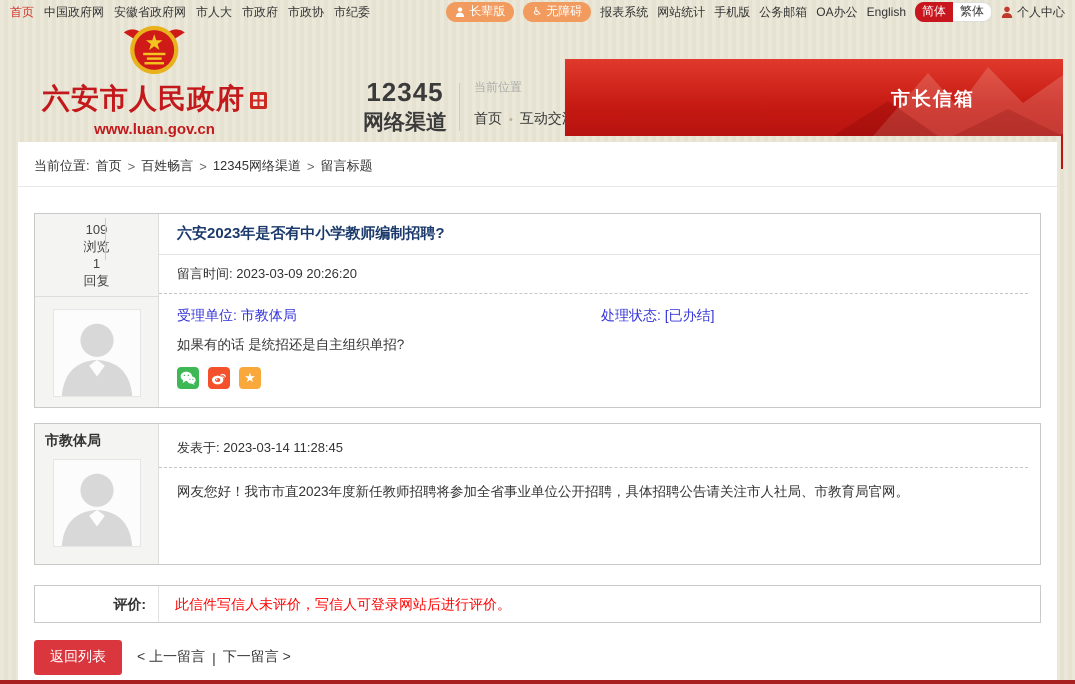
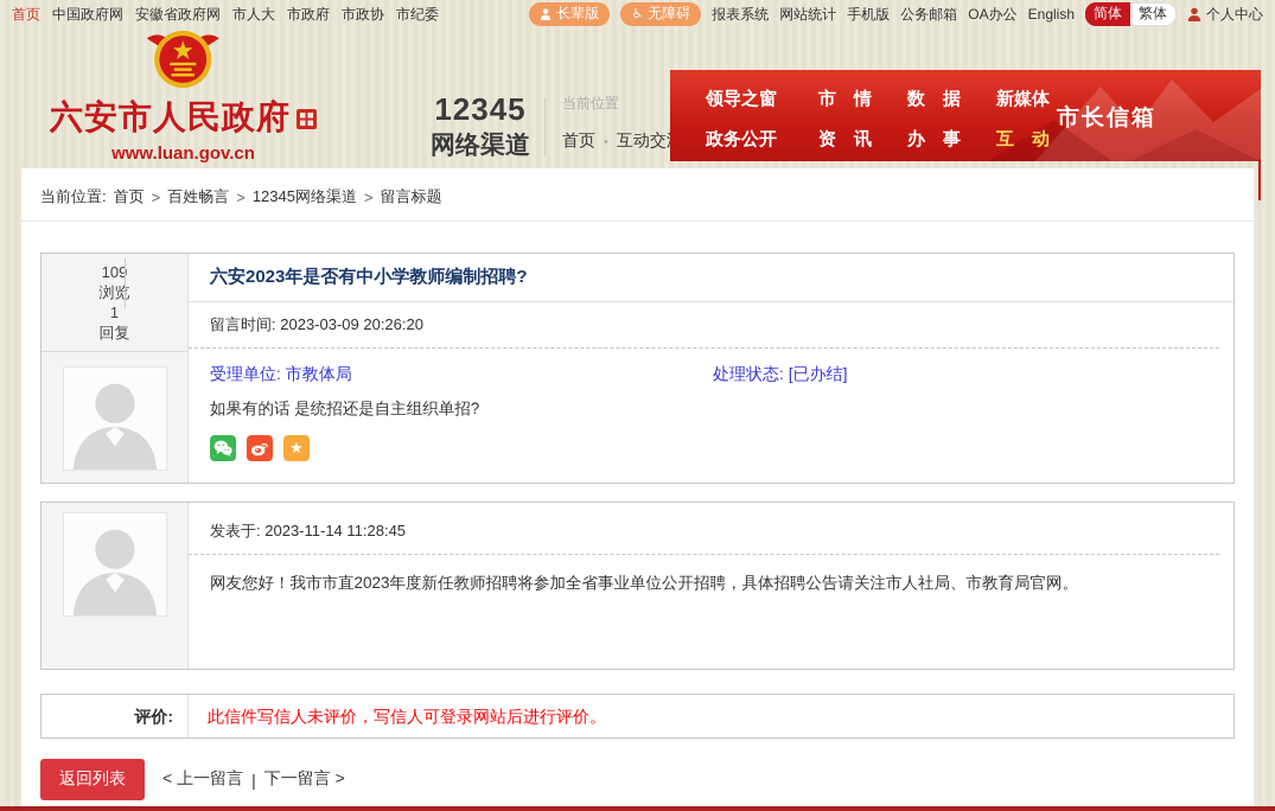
  首页
  中国政府网
  安徽省政府网
  市人大
  市政府
  市政协
  市纪委
  长辈版
  ♿
  无障碍
  报表系统
  网站统计
  手机版
  公务邮箱
  OA办公
  English
  简体
  繁体
  个人中心
  六安市人民政府
  www.luan.gov.cn
  12345
  网络渠道
  当前位置
  首页
  •
  互动交
+ 领导之窗
+ 市 情
+ 数 据
+ 新媒体
+ 政务公开
+ 资 讯
+ 办 事
+ 互 动
  市长信箱
  当前位置:
  首页
  >
  百姓畅言
  >
  12345网络渠道
  >
  留言标题
  109
  浏览
  1
  回复
  六安2023年是否有中小学教师编制招聘?
  留言时间: 2023-03-09 20:26:20
  受理单位: 市教体局
  处理状态: [已办结]
  如果有的话 是统招还是自主组织单招?
  ★
- 市教体局
- 发表于: 2023-03-14 11:28:45
+ 发表于: 2023-11-14 11:28:45
  网友您好！我市市直2023年度新任教师招聘将参加全省事业单位公开招聘，具体招聘公告请关注市人社局、市教育局官网。
  评价:
  此信件写信人未评价，写信人可登录网站后进行评价。
  返回列表
  < 上一留言
  |
  下一留言 >
